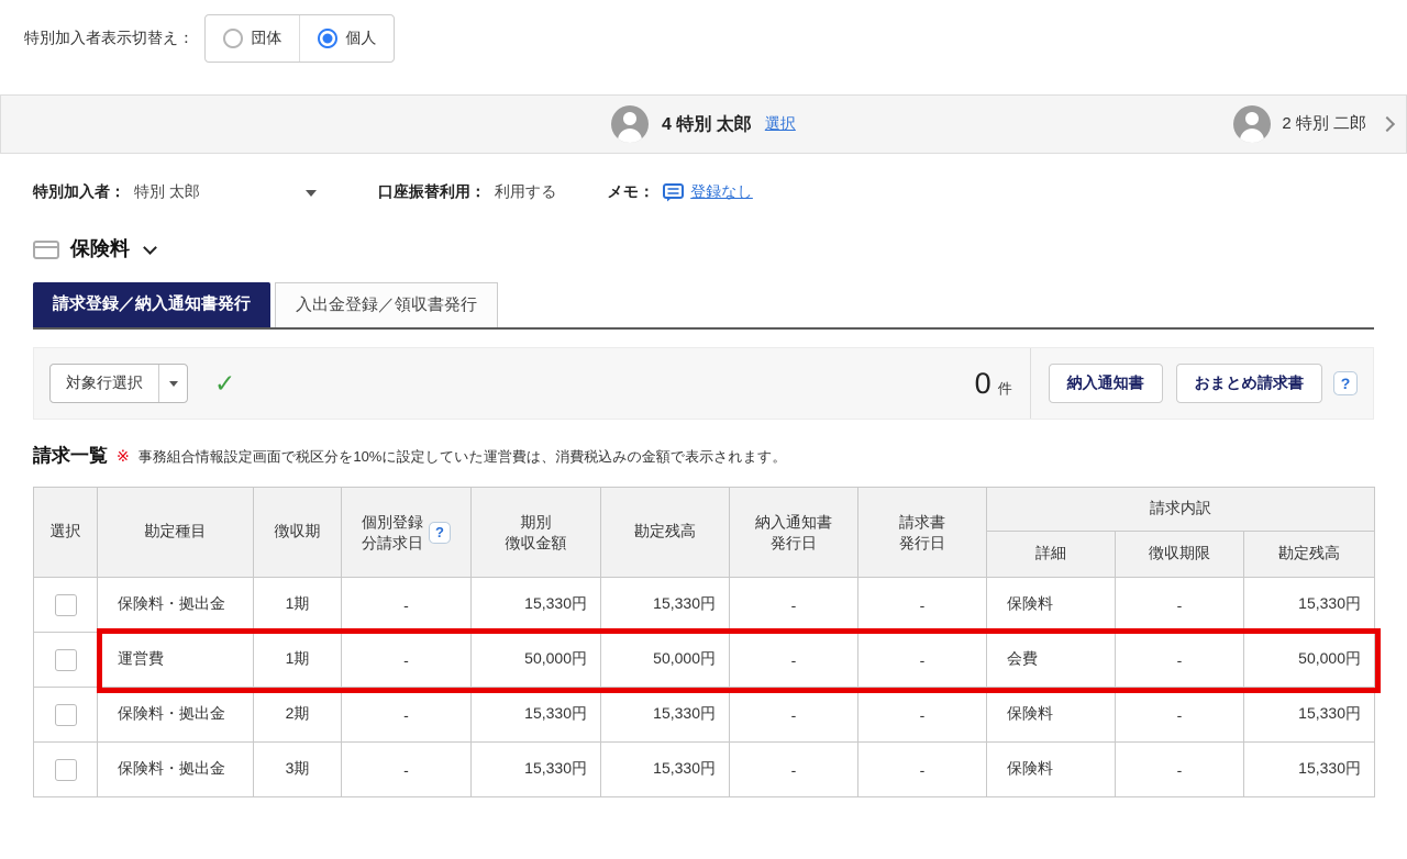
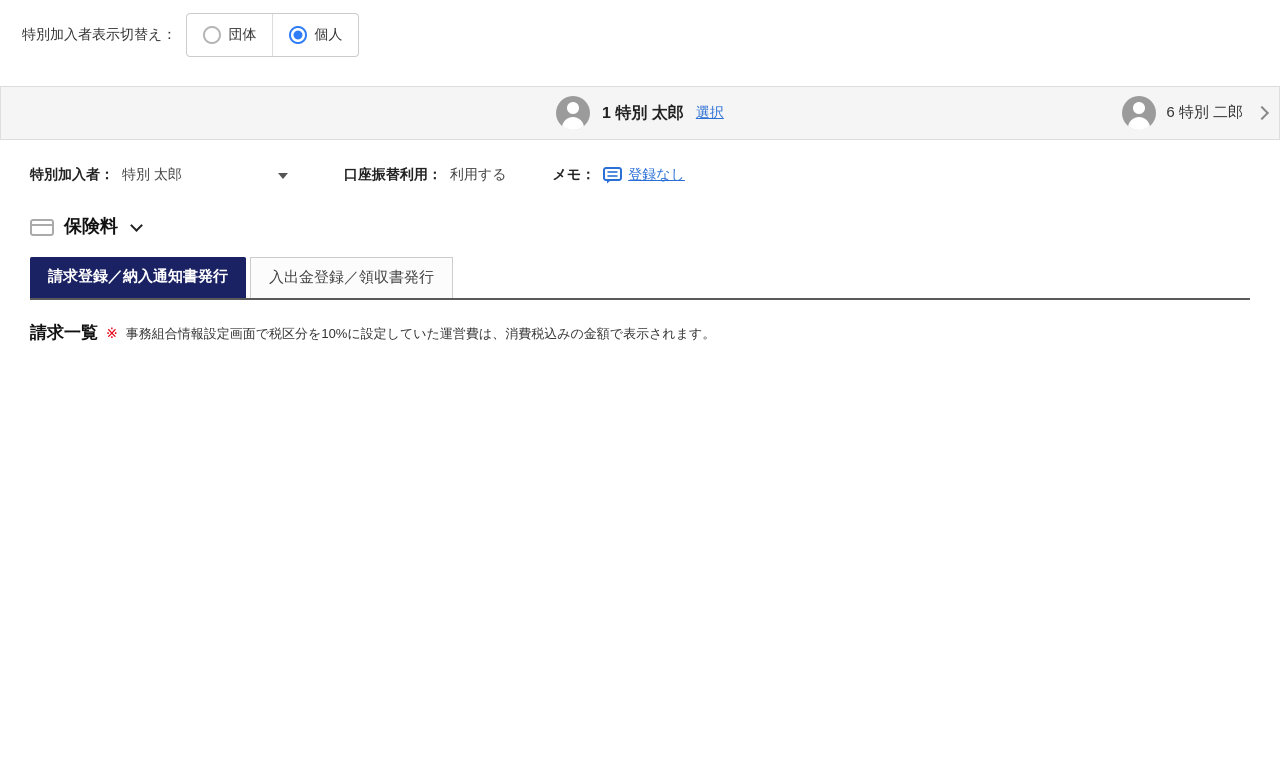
  特別加入者表示切替え：
  団体
  個人
- 4 特別 太郎
+ 1 特別 太郎
  選択
- 2 特別 二郎
+ 6 特別 二郎
  特別加入者：
  特別 太郎
  口座振替利用：
  利用する
  メモ：
  登録なし
  保険料
  請求登録／納入通知書発行
  入出金登録／領収書発行
- 対象行選択
- ✓
- 0
- 件
- 納入通知書
- おまとめ請求書
- ?
  請求一覧
  ※
  事務組合情報設定画面で税区分を10%に設定していた運営費は、消費税込みの金額で表示されます。
- 選択	勘定種目	徴収期	個別登録 分請求日 ?	期別 徴収金額	勘定残高	納入通知書 発行日	請求書 発行日	請求内訳
- 詳細	徴収期限	勘定残高
- 	保険料・拠出金	1期	-	15,330円	15,330円	-	-	保険料	-	15,330円
- 	運営費	1期	-	50,000円	50,000円	-	-	会費	-	50,000円
- 	保険料・拠出金	2期	-	15,330円	15,330円	-	-	保険料	-	15,330円
- 	保険料・拠出金	3期	-	15,330円	15,330円	-	-	保険料	-	15,330円
